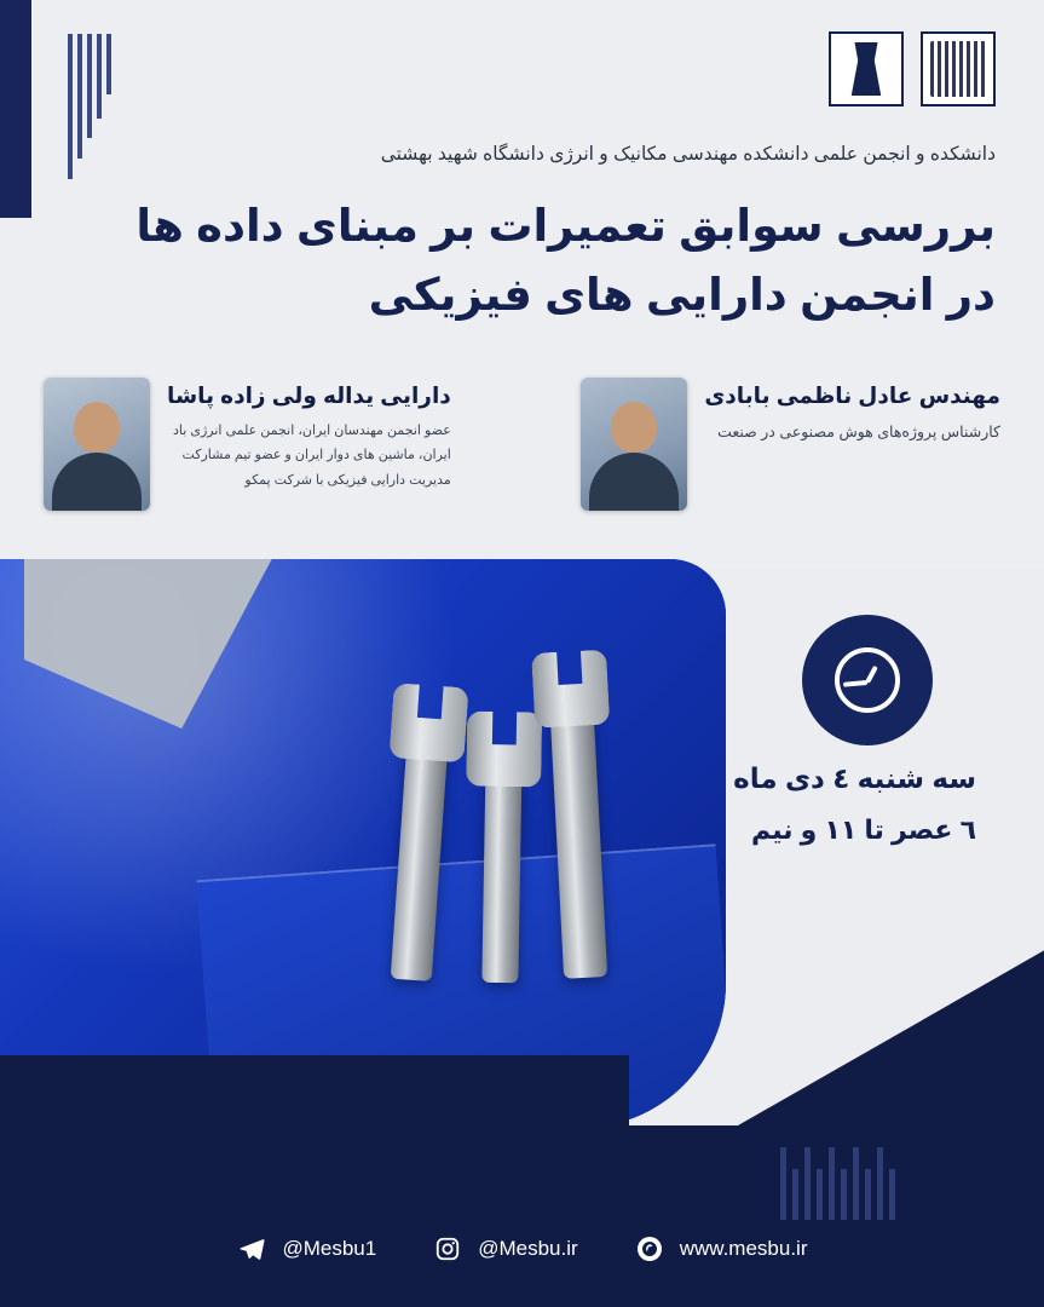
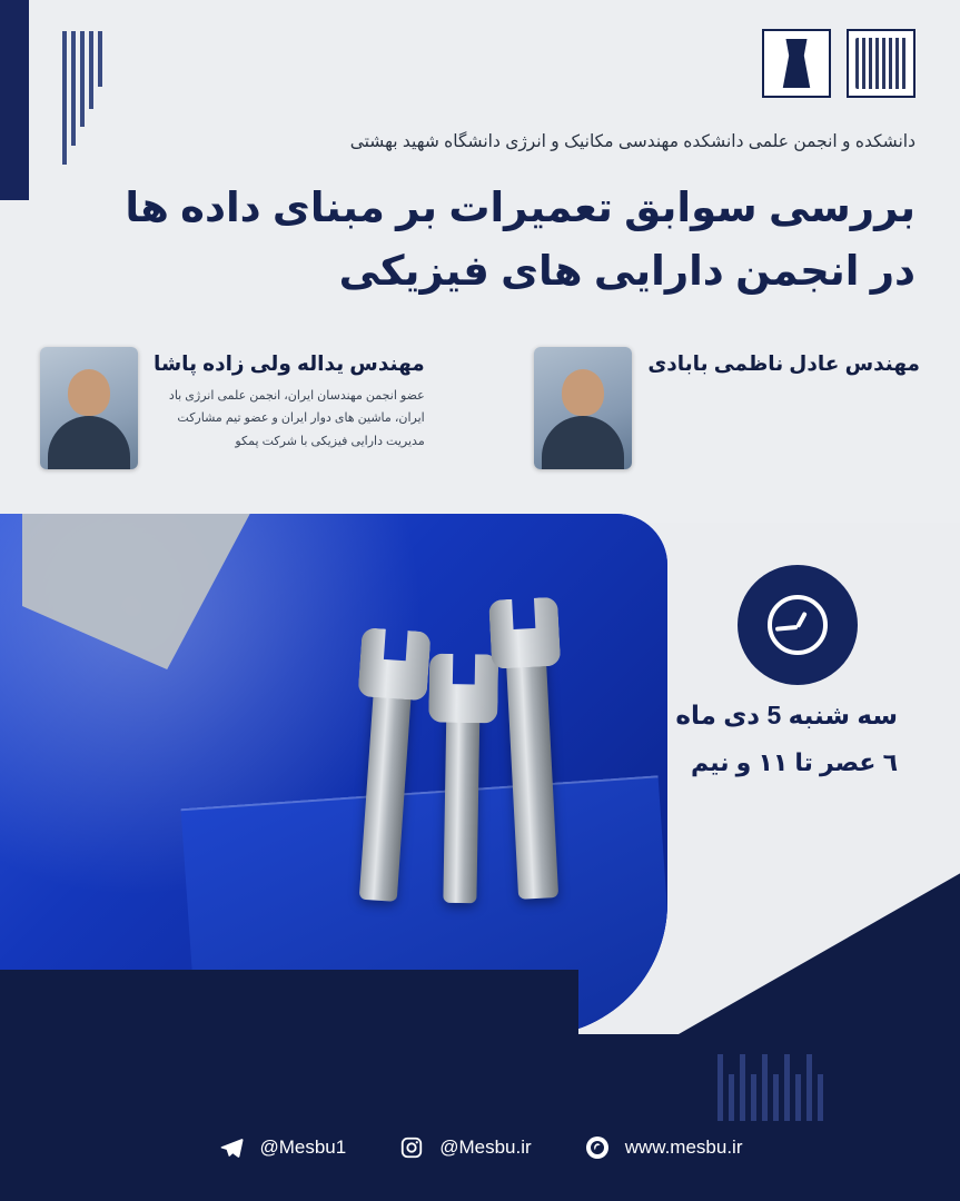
  دانشکده و انجمن علمی دانشکده مهندسی مکانیک و انرژی دانشگاه شهید بهشتی
  بررسی سوابق تعمیرات بر مبنای داده ها
  در انجمن دارایی های فیزیکی
  مهندس عادل ناظمی بابادی
- کارشناس پروژه‌های هوش مصنوعی در صنعت
- دارایی یداله ولی زاده پاشا
+ مهندس یداله ولی زاده پاشا
  عضو انجمن مهندسان ایران، انجمن علمی انرژی باد ایران، ماشین های دوار ایران و عضو تیم مشارکت مدیریت دارایی فیزیکی با شرکت پمکو
- سه شنبه ٤ دی ماه
+ سه شنبه 5 دی ماه
  ٦ عصر تا ١١ و نیم
  @Mesbu1
  @Mesbu.ir
  www.mesbu.ir
